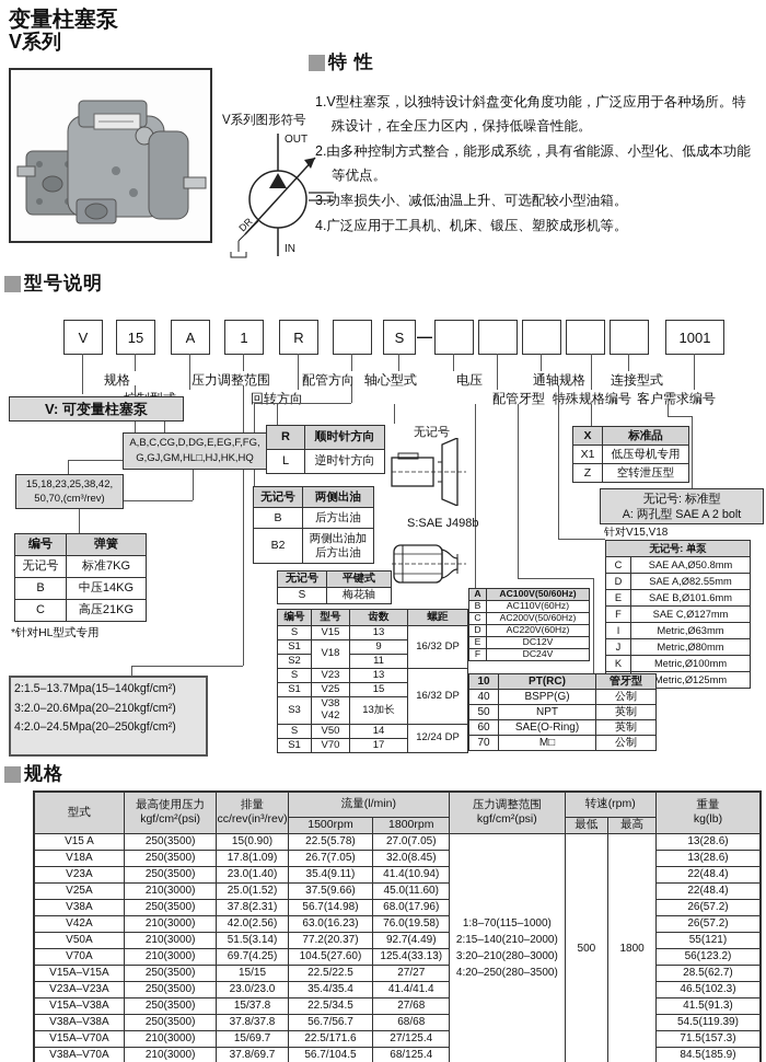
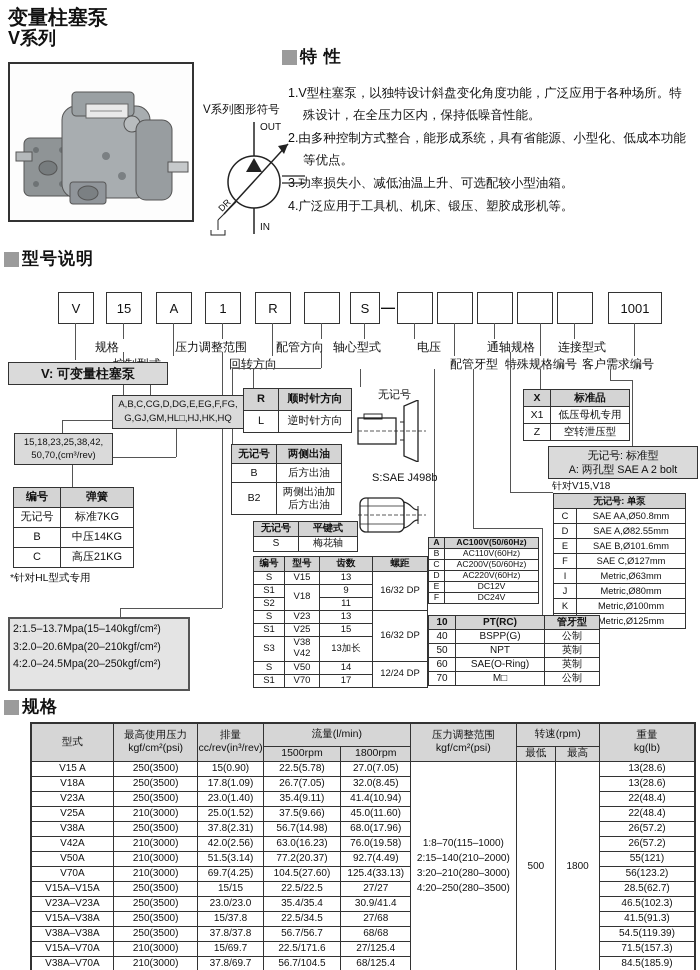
  变量柱塞泵
  V系列
  V系列图形符号
  OUT
  IN
  特 性
  1.V型柱塞泵，以独特设计斜盘变化角度功能，广泛应用于各种场所。特殊设计，在全压力区内，保持低噪音性能。
  2.由多种控制方式整合，能形成系统，具有省能源、小型化、低成本功能等优点。
  3.功率损失小、减低油温上升、可选配较小型油箱。
  4.广泛应用于工具机、机床、锻压、塑胶成形机等。
  型号说明
  V
  15
  A
  1
  R
  S
  —
  1001
  规格
  压力调整范围
  配管方向
  轴心型式
  电压
  通轴规格
  连接型式
  回转方向
  配管牙型
  特殊规格编号
  客户需求编号
  V: 可变量柱塞泵
  A,B,C,CG,D,DG,E,EG,F,FG,
  G,GJ,GM,HL□,HJ,HK,HQ
  15,18,23,25,38,42,
  50,70,(cm³/rev)
  编号	弹簧
  无记号	标准7KG
  B	中压14KG
  C	高压21KG
  *针对HL型式专用
  2:1.5–13.7Mpa(15–140kgf/cm²)
  3:2.0–20.6Mpa(20–210kgf/cm²)
  4:2.0–24.5Mpa(20–250kgf/cm²)
  R	顺时针方向
  L	逆时针方向
  无记号	两侧出油
  B	后方出油
  B2	两侧出油加 后方出油
  无记号	平键式
  S	梅花轴
  编号	型号	齿数	螺距
  S	V15	13	16/32 DP
  S1	V18	9
  S2	11
  S	V23	13	16/32 DP
  S1	V25	15
  S3	V38 V42	13加长
  S	V50	14	12/24 DP
  S1	V70	17
  无记号
  S:SAE J498b
  X	标准品
  X1	低压母机专用
  Z	空转泄压型
  无记号: 标准型
  A: 两孔型 SAE A 2 bolt
  针对V15,V18
  无记号: 单泵
  C	SAE AA,Ø50.8mm
  D	SAE A,Ø82.55mm
  E	SAE B,Ø101.6mm
  F	SAE C,Ø127mm
  I	Metric,Ø63mm
  J	Metric,Ø80mm
  K	Metric,Ø100mm
  	Metric,Ø125mm
  A	AC100V(50/60Hz)
  B	AC110V(60Hz)
  C	AC200V(50/60Hz)
  D	AC220V(60Hz)
  E	DC12V
  F	DC24V
  10	PT(RC)	管牙型
  40	BSPP(G)	公制
  50	NPT	英制
  60	SAE(O-Ring)	英制
  70	M□	公制
  规格
  型式	最高使用压力kgf/cm²(psi)	排量cc/rev(in³/rev)	流量(l/min)	压力调整范围kgf/cm²(psi)	转速(rpm)	重量kg(lb)
  1500rpm	1800rpm	最低	最高
  V15 A	250(3500)	15(0.90)	22.5(5.78)	27.0(7.05)	1:8–70(115–1000) 2:15–140(210–2000) 3:20–210(280–3000) 4:20–250(280–3500)	500	1800	13(28.6)
  V18A	250(3500)	17.8(1.09)	26.7(7.05)	32.0(8.45)	13(28.6)
  V23A	250(3500)	23.0(1.40)	35.4(9.11)	41.4(10.94)	22(48.4)
  V25A	210(3000)	25.0(1.52)	37.5(9.66)	45.0(11.60)	22(48.4)
  V38A	250(3500)	37.8(2.31)	56.7(14.98)	68.0(17.96)	26(57.2)
  V42A	210(3000)	42.0(2.56)	63.0(16.23)	76.0(19.58)	26(57.2)
  V50A	210(3000)	51.5(3.14)	77.2(20.37)	92.7(4.49)	55(121)
  V70A	210(3000)	69.7(4.25)	104.5(27.60)	125.4(33.13)	56(123.2)
  V15A–V15A	250(3500)	15/15	22.5/22.5	27/27	28.5(62.7)
- V23A–V23A	250(3500)	23.0/23.0	35.4/35.4	41.4/41.4	46.5(102.3)
+ V23A–V23A	250(3500)	23.0/23.0	35.4/35.4	30.9/41.4	46.5(102.3)
  V15A–V38A	250(3500)	15/37.8	22.5/34.5	27/68	41.5(91.3)
  V38A–V38A	250(3500)	37.8/37.8	56.7/56.7	68/68	54.5(119.39)
  V15A–V70A	210(3000)	15/69.7	22.5/171.6	27/125.4	71.5(157.3)
  V38A–V70A	210(3000)	37.8/69.7	56.7/104.5	68/125.4	84.5(185.9)
